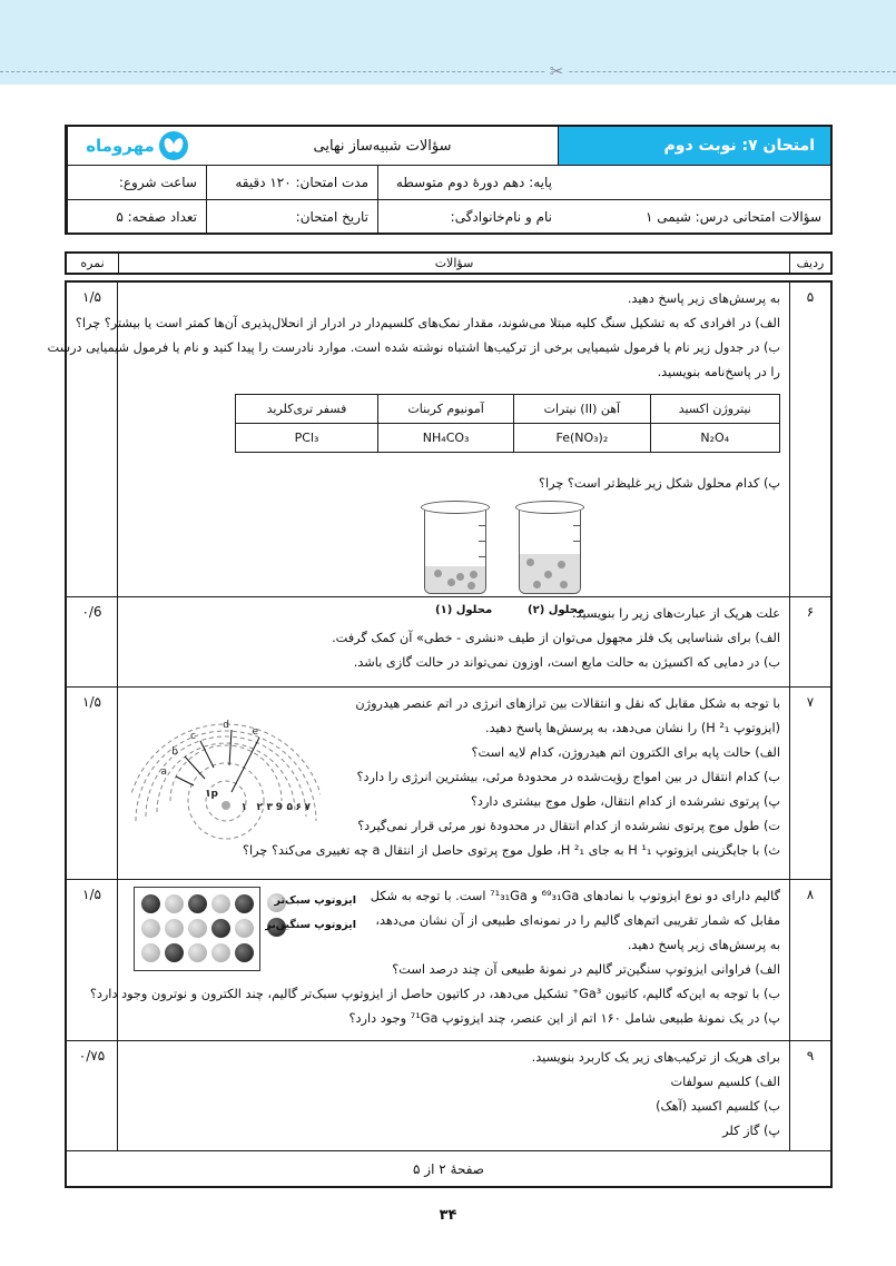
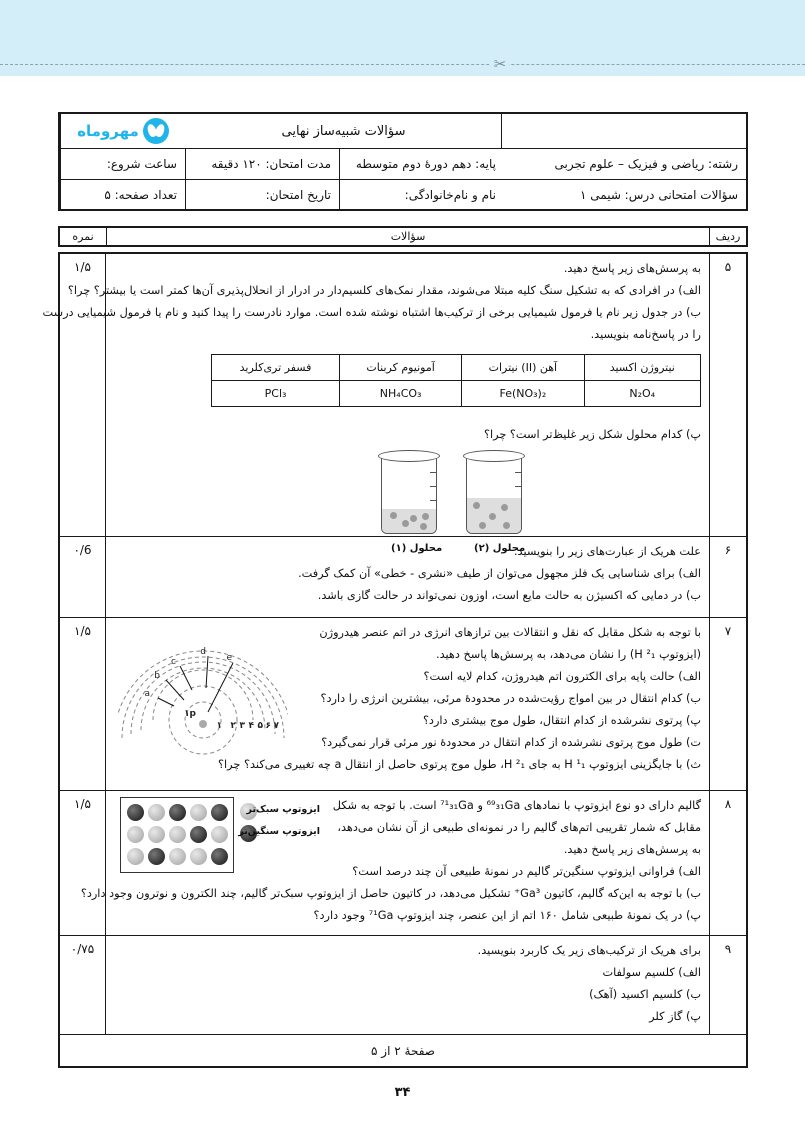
  ✂
- امتحان ۷: نوبت دوم
  سؤالات شبیه‌ساز نهایی
  مهروماه
+ رشته: ریاضی و فیزیک – علوم تجربی
  پایه: دهم دورهٔ دوم متوسطه
  مدت امتحان: ۱۲۰ دقیقه
  ساعت شروع:
  سؤالات امتحانی درس: شیمی ۱
  نام و نام‌خانوادگی:
  تاریخ امتحان:
  تعداد صفحه: ۵
  ردیف
  سؤالات
  نمره
  ۵
  ۱/۵
  به پرسش‌های زیر پاسخ دهید.
  الف) در افرادی که به تشکیل سنگ کلیه مبتلا می‌شوند، مقدار نمک‌های کلسیم‌دار در ادرار از انحلال‌پذیری آن‌ها کمتر است یا بیشتر؟ چرا؟
  ب) در جدول زیر نام یا فرمول شیمیایی برخی از ترکیب‌ها اشتباه نوشته شده است. موارد نادرست را پیدا کنید و نام یا فرمول شیمیایی درست
  را در پاسخ‌نامه بنویسید.
  نیتروژن اکسید	آهن (II) نیترات	آمونیوم کربنات	فسفر تری‌کلرید
  N₂O₄	Fe(NO₃)₂	NH₄CO₃	PCl₃
  پ) کدام محلول شکل زیر غلیظ‌تر است؟ چرا؟
  محلول (۱)
  محلول (۲)
  ۶
  ۰/6
  علت هریک از عبارت‌های زیر را بنویسید.
  الف) برای شناسایی یک فلز مجهول می‌توان از طیف «نشری - خطی» آن کمک گرفت.
  ب) در دمایی که اکسیژن به حالت مایع است، اوزون نمی‌تواند در حالت گازی باشد.
  ۷
  ۱/۵
  با توجه به شکل مقابل که نقل و انتقالات بین ترازهای انرژی در اتم عنصر هیدروژن
  (ایزوتوپ H ²₁) را نشان می‌دهد، به پرسش‌ها پاسخ دهید.
  الف) حالت پایه برای الکترون اتم هیدروژن، کدام لایه است؟
  ب) کدام انتقال در بین امواج رؤیت‌شده در محدودهٔ مرئی، بیشترین انرژی را دارد؟
  پ) پرتوی نشرشده از کدام انتقال، طول موج بیشتری دارد؟
  ت) طول موج پرتوی نشرشده از کدام انتقال در محدودهٔ نور مرئی قرار نمی‌گیرد؟
  ث) با جایگزینی ایزوتوپ H ¹₁ به جای H ²₁، طول موج پرتوی حاصل از انتقال a چه تغییری می‌کند؟ چرا؟
  a
  b
  c
  d
  e
  ۱p
  ۱
  ۲
  ۳
- 9
+ ۴
  ۵
  ۶
  ۷
  ۸
  ۱/۵
  گالیم دارای دو نوع ایزوتوپ با نمادهای ⁶⁹₃₁Ga و ⁷¹₃₁Ga است. با توجه به شکل
  مقابل که شمار تقریبی اتم‌های گالیم را در نمونه‌ای طبیعی از آن نشان می‌دهد،
  به پرسش‌های زیر پاسخ دهید.
  الف) فراوانی ایزوتوپ سنگین‌تر گالیم در نمونهٔ طبیعی آن چند درصد است؟
  ب) با توجه به این‌که گالیم، کاتیون Ga³⁺ تشکیل می‌دهد، در کاتیون حاصل از ایزوتوپ سبک‌تر گالیم، چند الکترون و نوترون وجود دارد؟
  پ) در یک نمونهٔ طبیعی شامل ۱۶۰ اتم از این عنصر، چند ایزوتوپ ⁷¹Ga وجود دارد؟
  ایزوتوپ سبک‌تر
  ایزوتوپ سنگین‌تر
  ۹
  ۰/۷۵
  برای هریک از ترکیب‌های زیر یک کاربرد بنویسید.
  الف) کلسیم سولفات
  ب) کلسیم اکسید (آهک)
  پ) گاز کلر
  صفحهٔ ۲ از ۵
  ۳۴
